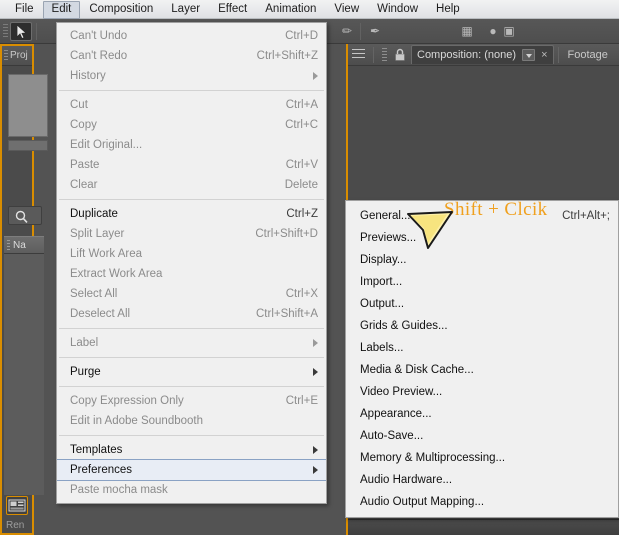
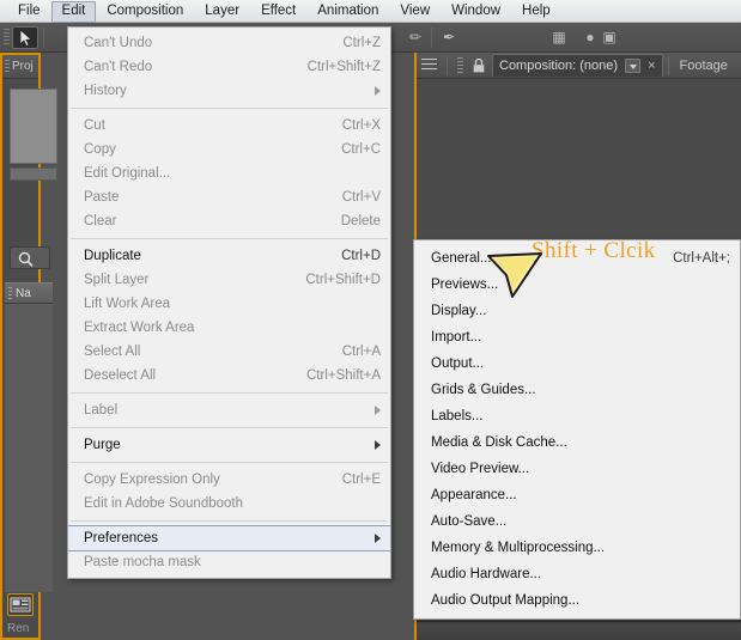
  File
  Edit
  Composition
  Layer
  Effect
  Animation
  View
  Window
  Help
  ✏
  ✒
  ▦
  ●
  ▣
  Proj
  Na
  Ren
  Composition: (none)
  ×
  Footage
  Can't Undo
- Ctrl+D
+ Ctrl+Z
  Can't Redo
  Ctrl+Shift+Z
  History
  Cut
- Ctrl+A
+ Ctrl+X
  Copy
  Ctrl+C
  Edit Original...
  Paste
  Ctrl+V
  Clear
  Delete
  Duplicate
- Ctrl+Z
+ Ctrl+D
  Split Layer
  Ctrl+Shift+D
  Lift Work Area
  Extract Work Area
  Select All
- Ctrl+X
+ Ctrl+A
  Deselect All
  Ctrl+Shift+A
  Label
  Purge
  Copy Expression Only
  Ctrl+E
  Edit in Adobe Soundbooth
- Templates
  Preferences
  Paste mocha mask
  General..
  Ctrl+Alt+;
  Previews...
  Display...
  Import...
  Output...
  Grids & Guides...
  Labels...
  Media & Disk Cache...
  Video Preview...
  Appearance...
  Auto-Save...
  Memory & Multiprocessing...
  Audio Hardware...
  Audio Output Mapping...
  Shift + Clcik
